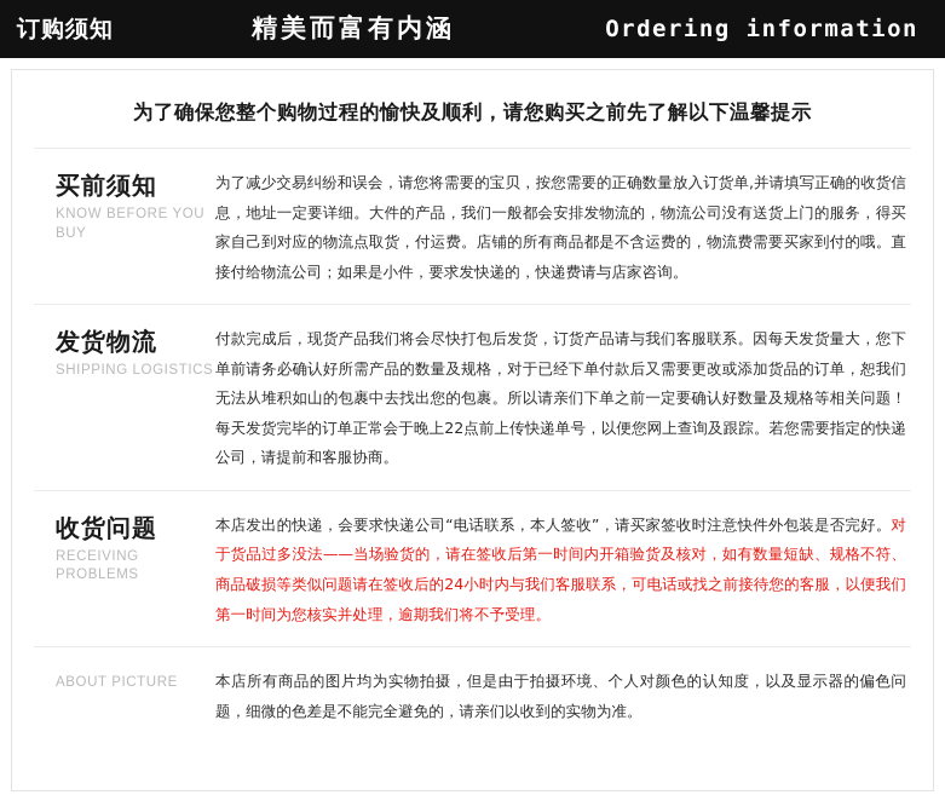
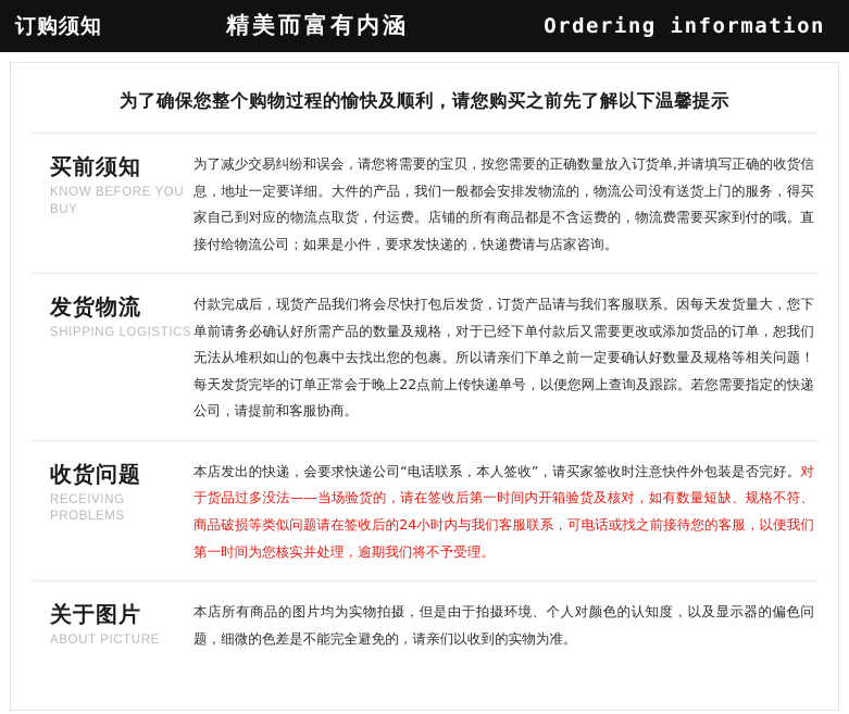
  订购须知
  精美而富有内涵
  Ordering information
  为了确保您整个购物过程的愉快及顺利，请您购买之前先了解以下温馨提示
  买前须知
  KNOW BEFORE YOU BUY
  为了减少交易纠纷和误会，请您将需要的宝贝，按您需要的正确数量放入订货单,并请填写正确的收货信息，地址一定要详细。大件的产品，我们一般都会安排发物流的，物流公司没有送货上门的服务，得买家自己到对应的物流点取货，付运费。店铺的所有商品都是不含运费的，物流费需要买家到付的哦。直接付给物流公司；如果是小件，要求发快递的，快递费请与店家咨询。
  发货物流
  SHIPPING LOGISTICS
  付款完成后，现货产品我们将会尽快打包后发货，订货产品请与我们客服联系。因每天发货量大，您下单前请务必确认好所需产品的数量及规格，对于已经下单付款后又需要更改或添加货品的订单，恕我们无法从堆积如山的包裹中去找出您的包裹。所以请亲们下单之前一定要确认好数量及规格等相关问题！每天发货完毕的订单正常会于晚上22点前上传快递单号，以便您网上查询及跟踪。若您需要指定的快递公司，请提前和客服协商。
  收货问题
  RECEIVING PROBLEMS
  本店发出的快递，会要求快递公司“电话联系，本人签收”，请买家签收时注意快件外包装是否完好。对于货品过多没法——当场验货的，请在签收后第一时间内开箱验货及核对，如有数量短缺、规格不符、商品破损等类似问题请在签收后的24小时内与我们客服联系，可电话或找之前接待您的客服，以便我们第一时间为您核实并处理，逾期我们将不予受理。
+ 关于图片
  ABOUT PICTURE
  本店所有商品的图片均为实物拍摄，但是由于拍摄环境、个人对颜色的认知度，以及显示器的偏色问题，细微的色差是不能完全避免的，请亲们以收到的实物为准。
